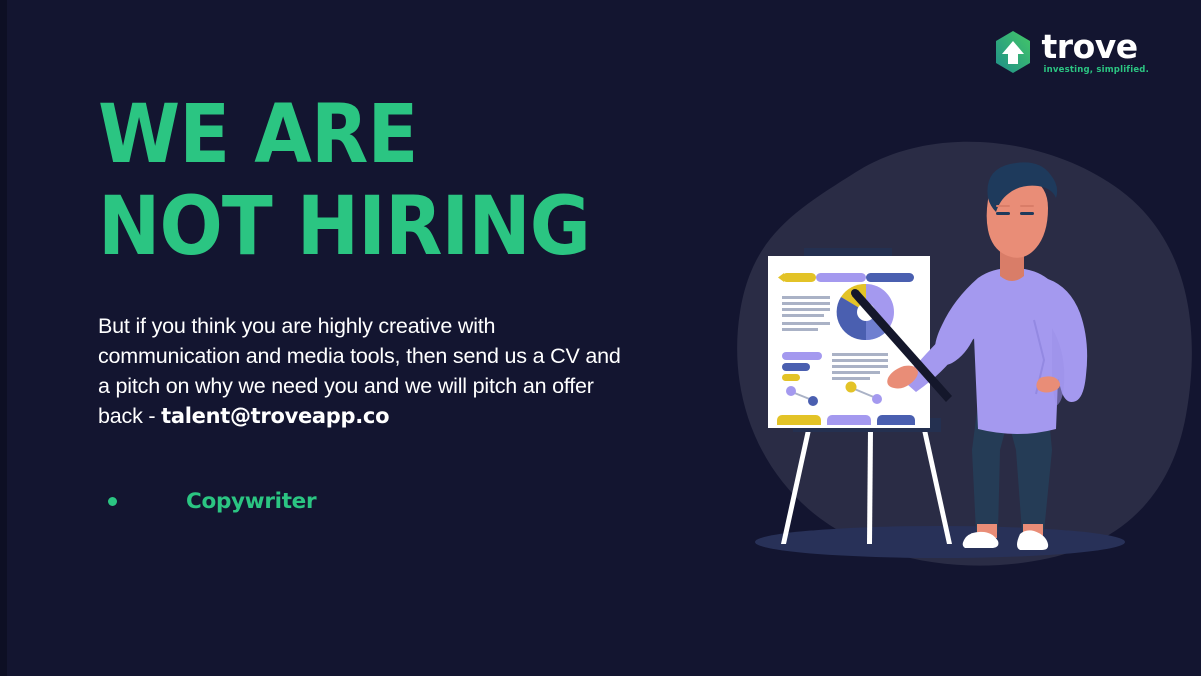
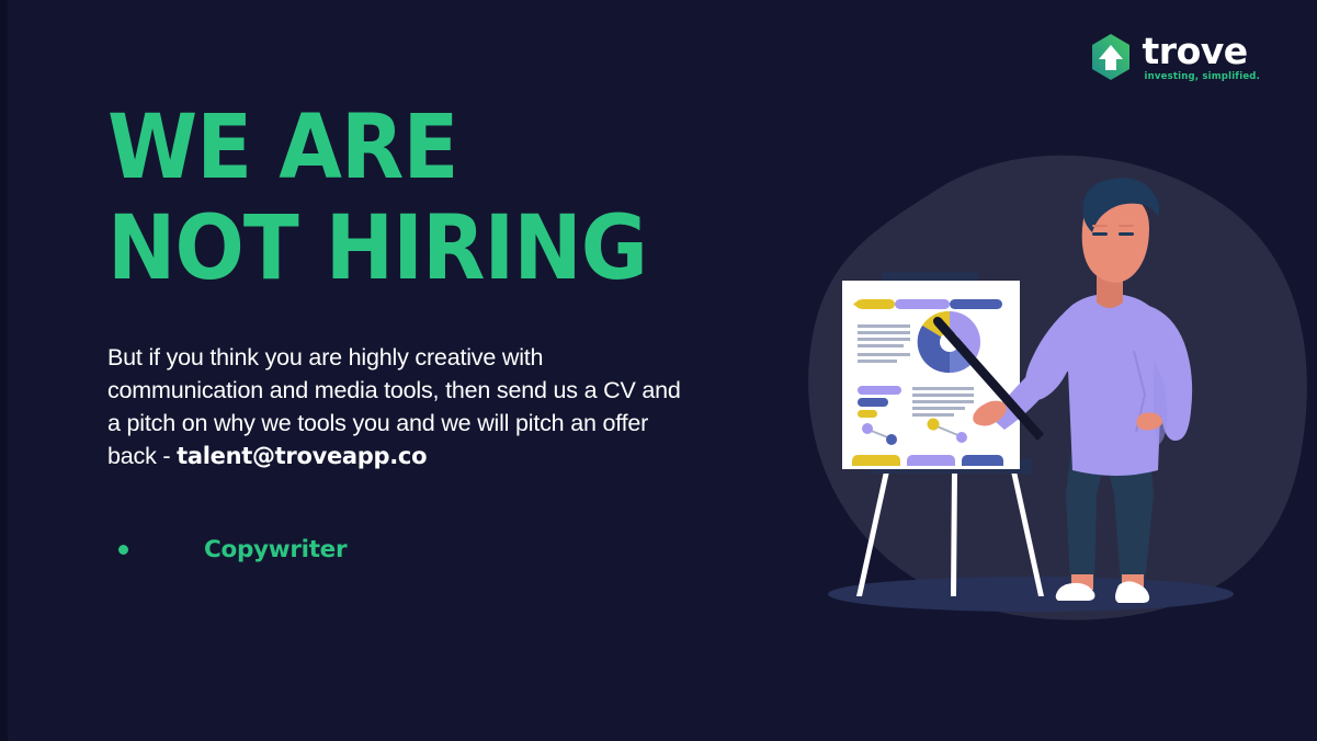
  trove
  investing, simplified.
  WE ARE
  NOT HIRING
- But if you think you are highly creative with communication and media tools, then send us a CV and a pitch on why we need you and we will pitch an offer back - talent@troveapp.co
+ But if you think you are highly creative with communication and media tools, then send us a CV and a pitch on why we tools you and we will pitch an offer back - talent@troveapp.co
  Copywriter
